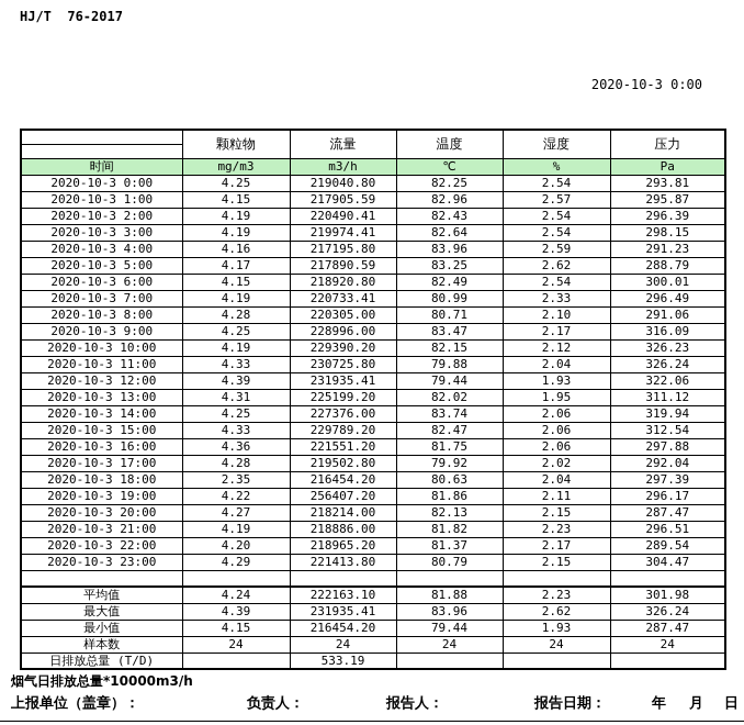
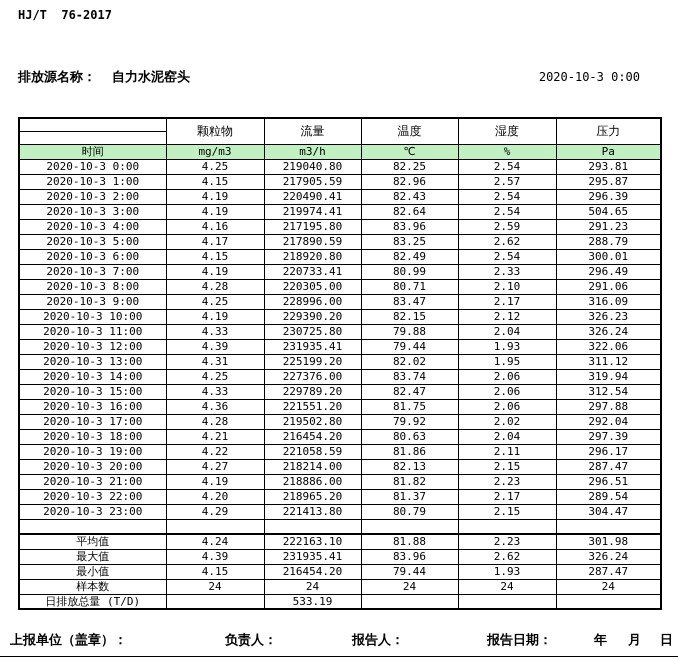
  HJ/T 76-2017
+ 排放源名称： 自力水泥窑头
  2020-10-3 0:00
  	颗粒物	流量	温度	湿度	压力
  时间	mg/m3	m3/h	℃	%	Pa
  2020-10-3 0:00	4.25	219040.80	82.25	2.54	293.81
  2020-10-3 1:00	4.15	217905.59	82.96	2.57	295.87
  2020-10-3 2:00	4.19	220490.41	82.43	2.54	296.39
- 2020-10-3 3:00	4.19	219974.41	82.64	2.54	298.15
+ 2020-10-3 3:00	4.19	219974.41	82.64	2.54	504.65
  2020-10-3 4:00	4.16	217195.80	83.96	2.59	291.23
  2020-10-3 5:00	4.17	217890.59	83.25	2.62	288.79
  2020-10-3 6:00	4.15	218920.80	82.49	2.54	300.01
  2020-10-3 7:00	4.19	220733.41	80.99	2.33	296.49
  2020-10-3 8:00	4.28	220305.00	80.71	2.10	291.06
  2020-10-3 9:00	4.25	228996.00	83.47	2.17	316.09
  2020-10-3 10:00	4.19	229390.20	82.15	2.12	326.23
  2020-10-3 11:00	4.33	230725.80	79.88	2.04	326.24
  2020-10-3 12:00	4.39	231935.41	79.44	1.93	322.06
  2020-10-3 13:00	4.31	225199.20	82.02	1.95	311.12
  2020-10-3 14:00	4.25	227376.00	83.74	2.06	319.94
  2020-10-3 15:00	4.33	229789.20	82.47	2.06	312.54
  2020-10-3 16:00	4.36	221551.20	81.75	2.06	297.88
  2020-10-3 17:00	4.28	219502.80	79.92	2.02	292.04
- 2020-10-3 18:00	2.35	216454.20	80.63	2.04	297.39
+ 2020-10-3 18:00	4.21	216454.20	80.63	2.04	297.39
- 2020-10-3 19:00	4.22	256407.20	81.86	2.11	296.17
+ 2020-10-3 19:00	4.22	221058.59	81.86	2.11	296.17
  2020-10-3 20:00	4.27	218214.00	82.13	2.15	287.47
  2020-10-3 21:00	4.19	218886.00	81.82	2.23	296.51
  2020-10-3 22:00	4.20	218965.20	81.37	2.17	289.54
  2020-10-3 23:00	4.29	221413.80	80.79	2.15	304.47
  平均值	4.24	222163.10	81.88	2.23	301.98
  最大值	4.39	231935.41	83.96	2.62	326.24
  最小值	4.15	216454.20	79.44	1.93	287.47
  样本数	24	24	24	24	24
  日排放总量 (T/D)		533.19
- 烟气日排放总量*10000m3/h
  上报单位（盖章）：
  负责人：
  报告人：
  报告日期：
  年
  月
  日
